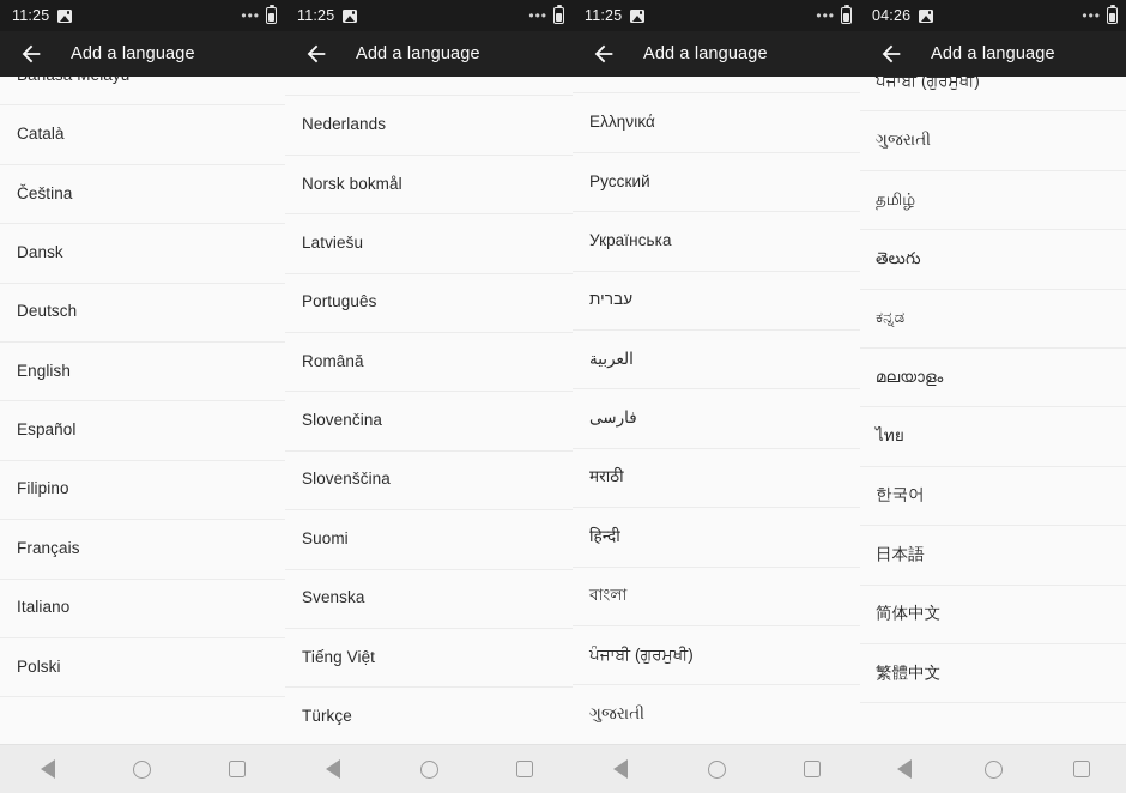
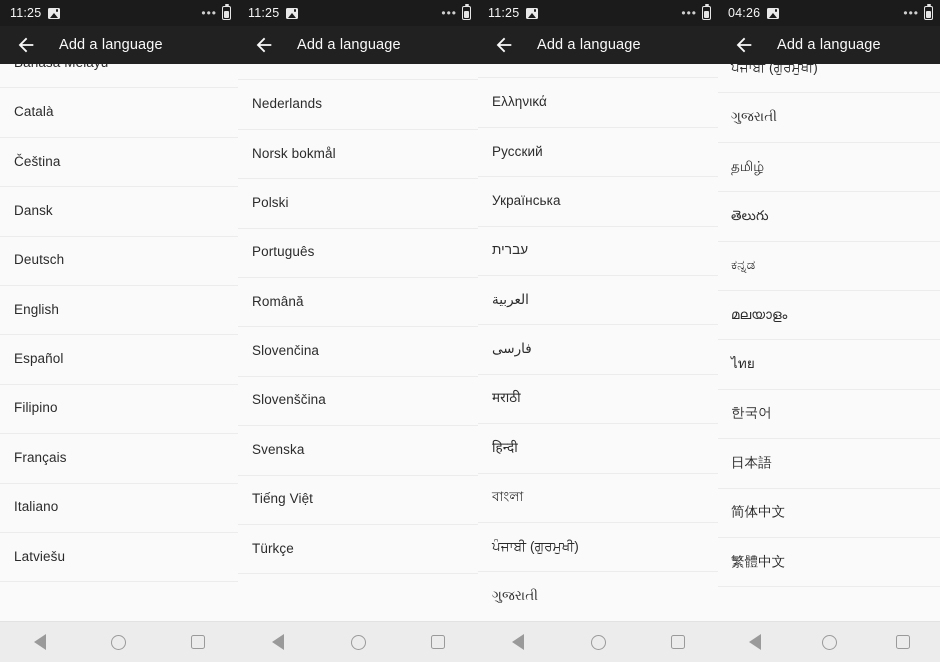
  11:25
  •••
  Add a language
  Català
  Čeština
  Dansk
  Deutsch
  English
  Español
  Filipino
  Français
  Italiano
- Polski
+ Latviešu
  11:25
  •••
  Add a language
  Nederlands
  Norsk bokmål
- Latviešu
+ Polski
  Português
  Română
  Slovenčina
  Slovenščina
- Suomi
  Svenska
  Tiếng Việt
  Türkçe
  11:25
  •••
  Add a language
  Ελληνικά
  Русский
  Українська
  עברית
  العربية
  فارسی
  मराठी
  हिन्दी
  বাংলা
  ਪੰਜਾਬੀ (ਗੁਰਮੁਖੀ)
  ગુજરાતી
  04:26
  •••
  Add a language
  ਪੰਜਾਬੀ (ਗੁਰਮੁਖੀ)
  ગુજરાતી
  தமிழ்
  తెలుగు
  ಕನ್ನಡ
  മലയാളം
  ไทย
  한국어
  日本語
  简体中文
  繁體中文
